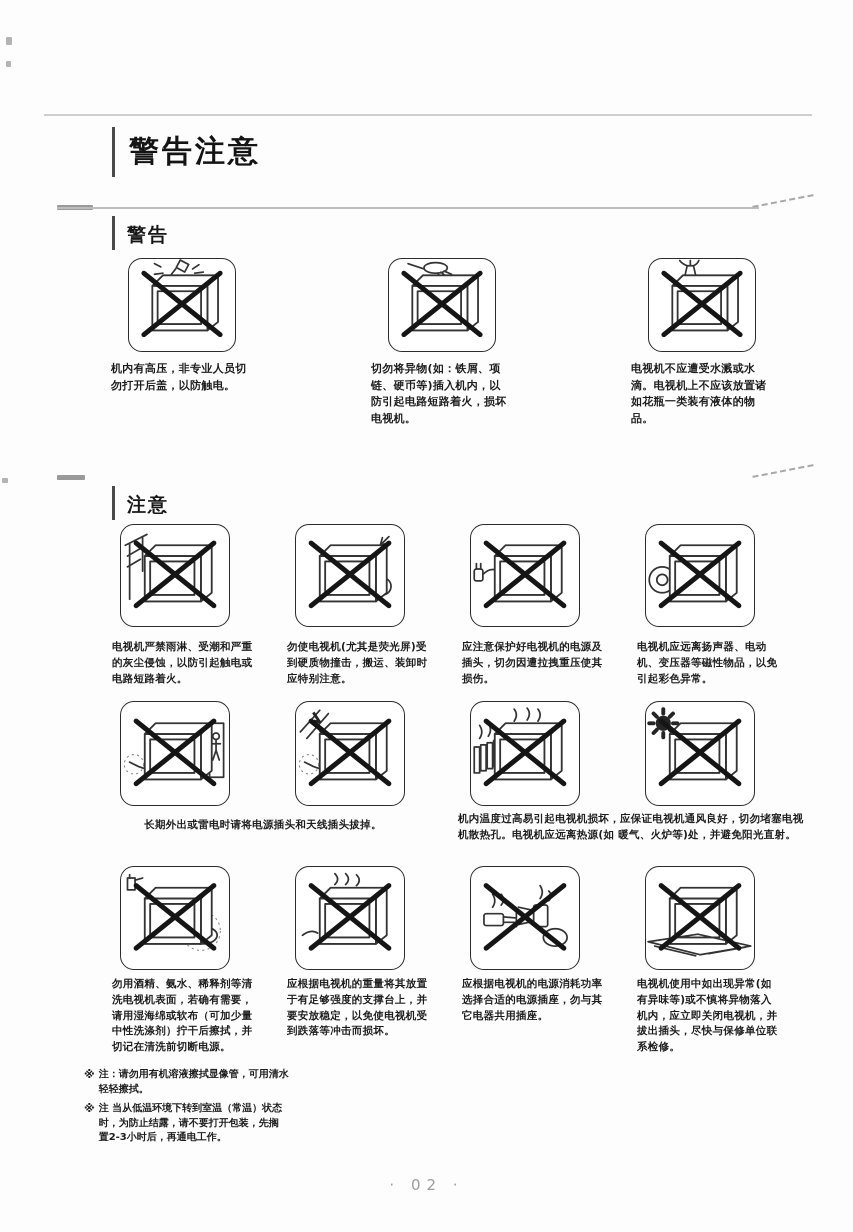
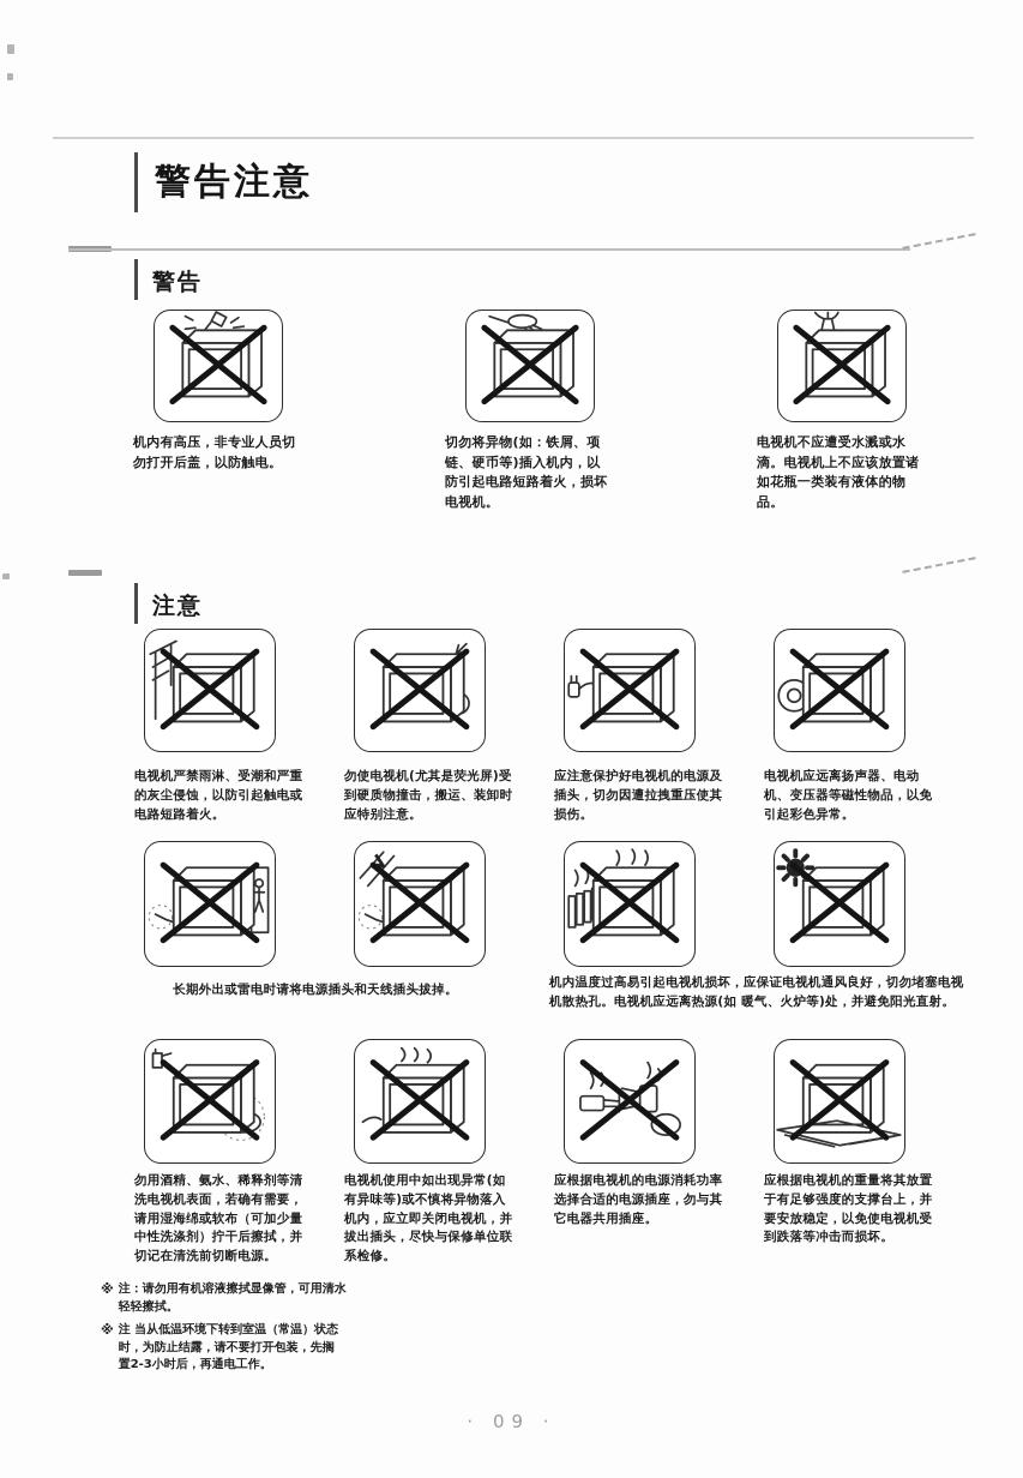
  警告注意
  警告
  机内有高压，非专业人员切勿打开后盖，以防触电。
  切勿将异物(如：铁屑、项链、硬币等)插入机内，以防引起电路短路着火，损坏电视机。
  电视机不应遭受水溅或水滴。电视机上不应该放置诸如花瓶一类装有液体的物品。
  注意
  电视机严禁雨淋、受潮和严重的灰尘侵蚀，以防引起触电或电路短路着火。
  勿使电视机(尤其是荧光屏)受到硬质物撞击，搬运、装卸时应特别注意。
  应注意保护好电视机的电源及插头，切勿因遭拉拽重压使其损伤。
  电视机应远离扬声器、电动机、变压器等磁性物品，以免引起彩色异常。
  长期外出或雷电时请将电源插头和天线插头拔掉。
  机内温度过高易引起电视机损坏，应保证电视机通风良好，切勿堵塞电视机散热孔。电视机应远离热源(如 暖气、火炉等)处，并避免阳光直射。
  勿用酒精、氨水、稀释剂等清洗电视机表面，若确有需要，请用湿海绵或软布（可加少量中性洗涤剂）拧干后擦拭，并切记在清洗前切断电源。
- 应根据电视机的重量将其放置于有足够强度的支撑台上，并要安放稳定，以免使电视机受到跌落等冲击而损坏。
+ 电视机使用中如出现异常(如有异味等)或不慎将异物落入机内，应立即关闭电视机，并拔出插头，尽快与保修单位联系检修。
  应根据电视机的电源消耗功率选择合适的电源插座，勿与其它电器共用插座。
- 电视机使用中如出现异常(如有异味等)或不慎将异物落入机内，应立即关闭电视机，并拔出插头，尽快与保修单位联系检修。
+ 应根据电视机的重量将其放置于有足够强度的支撑台上，并要安放稳定，以免使电视机受到跌落等冲击而损坏。
  ※
  注：请勿用有机溶液擦拭显像管，可用清水轻轻擦拭。
  ※
  注 当从低温环境下转到室温（常温）状态时，为防止结露，请不要打开包装，先搁置2-3小时后，再通电工作。
- · 02 ·
+ · 09 ·
